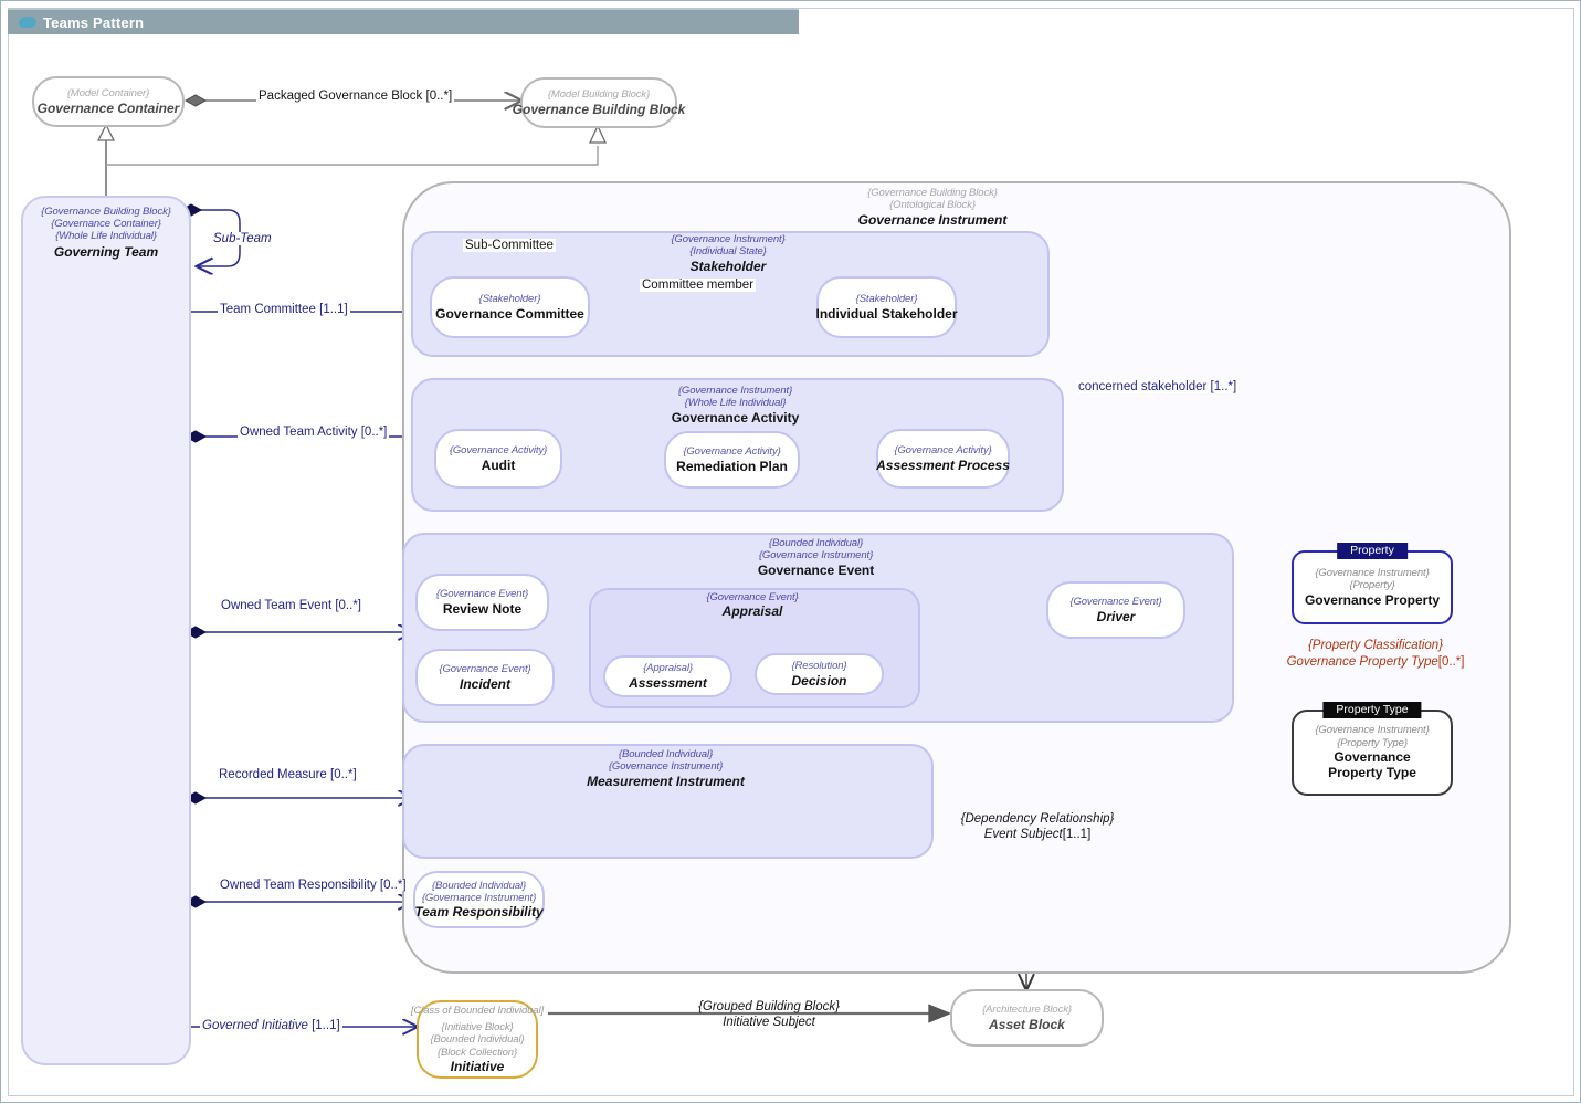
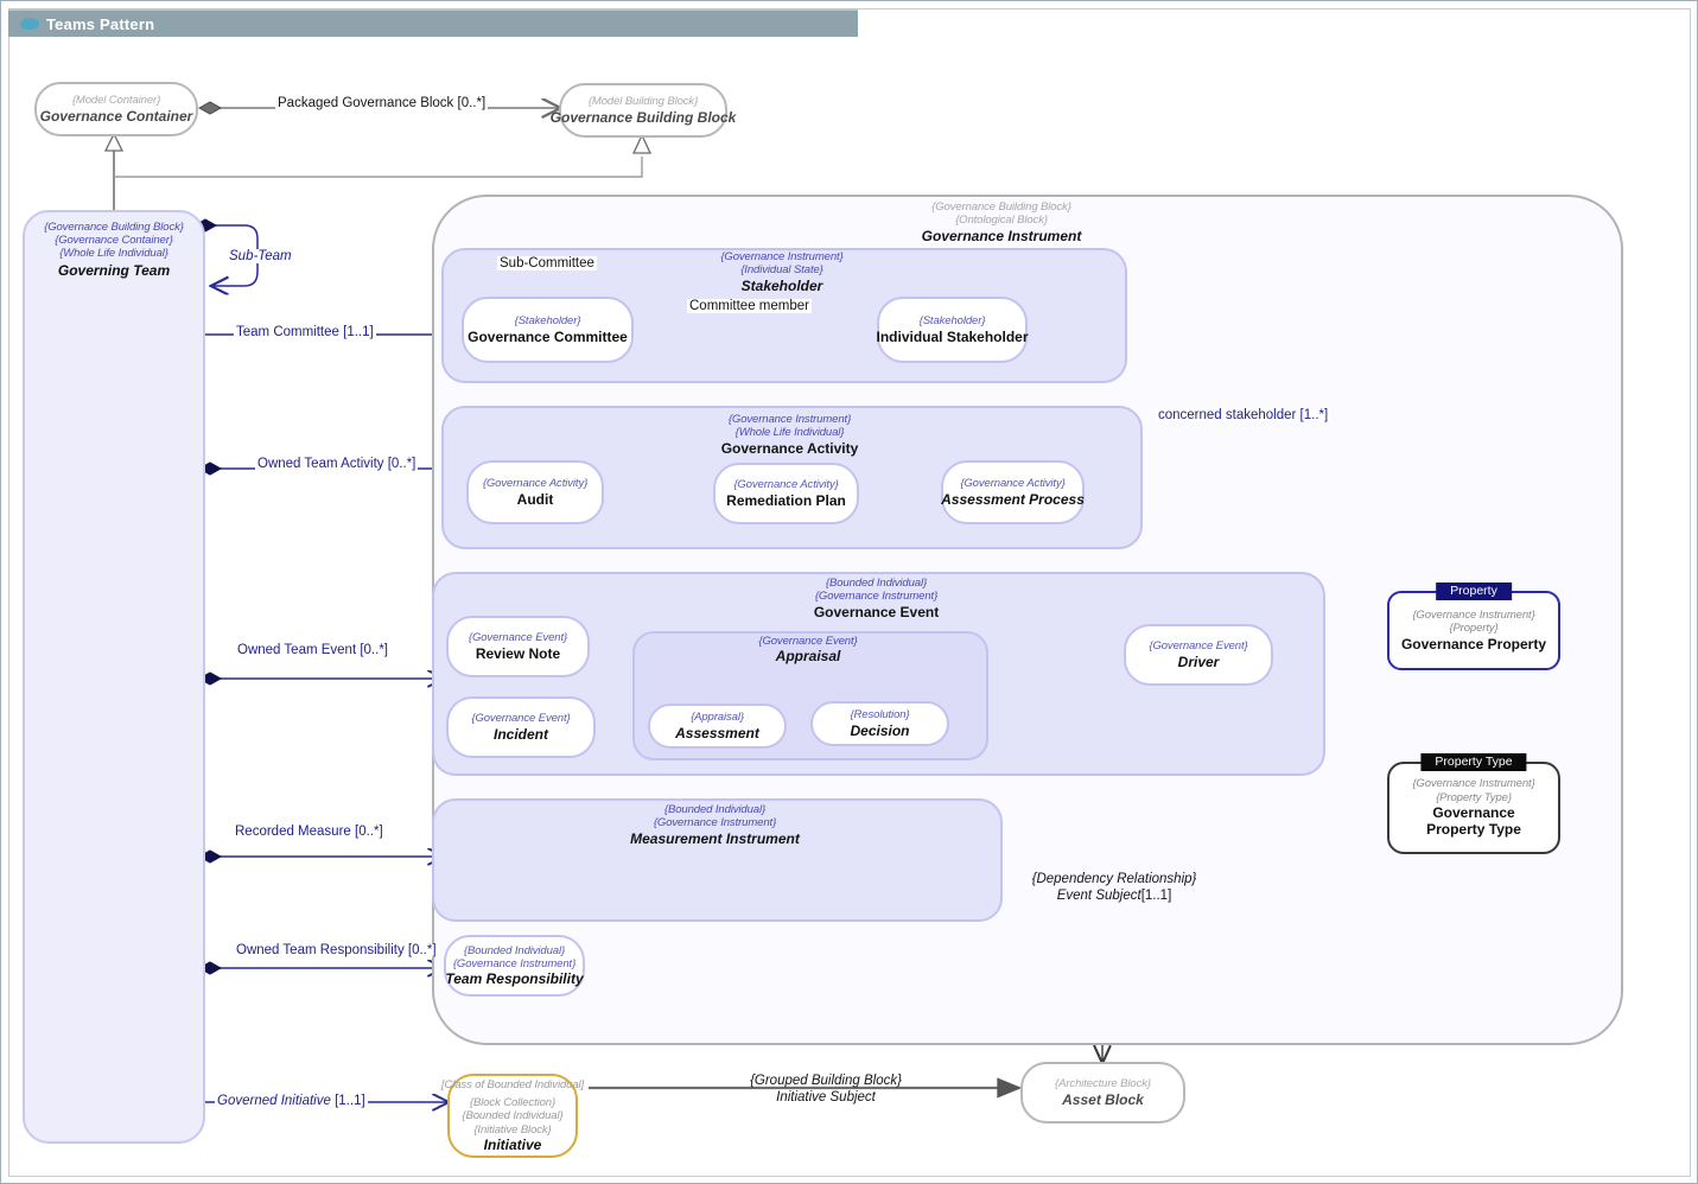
  Teams Pattern
  {Model Container}
  Governance Container
  {Model Building Block}
  Governance Building Block
  {Governance Building Block}
  {Governance Container}
  {Whole Life Individual}
  Governing Team
  {Governance Building Block}
  {Ontological Block}
  Governance Instrument
  {Governance Instrument}
  {Individual State}
  Stakeholder
  {Stakeholder}
  Governance Committee
  {Stakeholder}
  Individual Stakeholder
  {Governance Instrument}
  {Whole Life Individual}
  Governance Activity
  {Governance Activity}
  Audit
  {Governance Activity}
  Remediation Plan
  {Governance Activity}
  Assessment Process
  {Bounded Individual}
  {Governance Instrument}
  Governance Event
  {Governance Event}
  Review Note
  {Governance Event}
  Incident
  {Governance Event}
  Appraisal
  {Appraisal}
  Assessment
  {Resolution}
  Decision
  {Governance Event}
  Driver
  {Bounded Individual}
  {Governance Instrument}
  Measurement Instrument
  {Bounded Individual}
  {Governance Instrument}
  Team Responsibility
  Property
  {Governance Instrument}
  {Property}
  Governance Property
  Property Type
  {Governance Instrument}
  {Property Type}
  Governance Property Type
  [Class of Bounded Individual]
- {Initiative Block}
+ {Block Collection}
  {Bounded Individual}
- {Block Collection}
+ {Initiative Block}
  Initiative
  {Architecture Block}
  Asset Block
  Packaged Governance Block [0..*]
  Sub-Team
  Team Committee [1..1]
  Owned Team Activity [0..*]
  Owned Team Event [0..*]
  Recorded Measure [0..*]
  Owned Team Responsibility [0..*]
  Governed Initiative [1..1]
  Sub-Committee
  Committee member
  concerned stakeholder [1..*]
  {Dependency Relationship}
  Event Subject[1..1]
  {Grouped Building Block}
  Initiative Subject
- {Property Classification}
- Governance Property Type[0..*]
